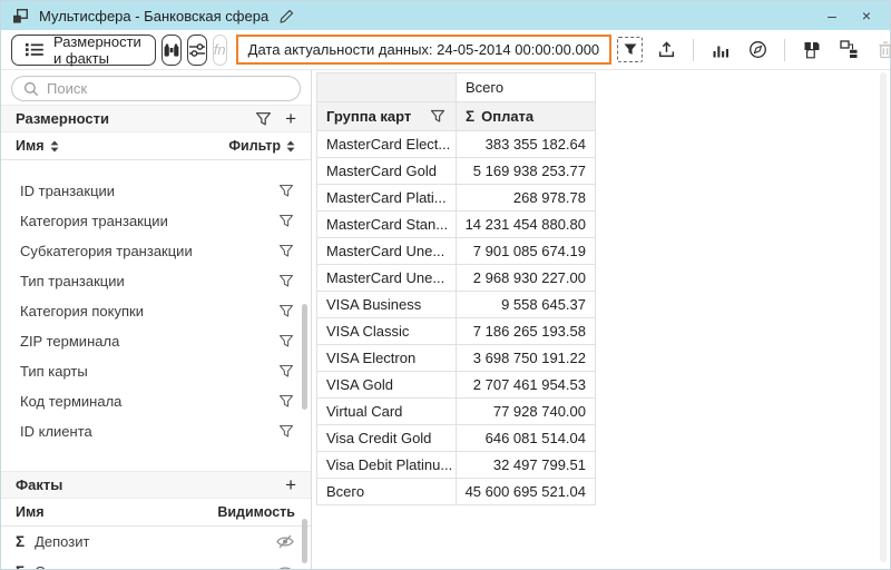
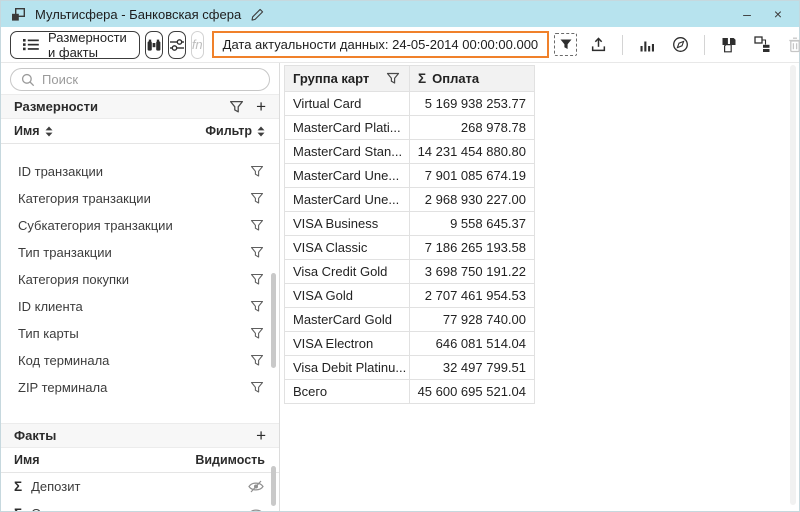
  Мультисфера - Банковская сфера
  –
  ×
  Размерности и факты
  fn
  Дата актуальности данных: 24-05-2014 00:00:00.000
  Поиск
  Размерности
  +
  Имя
  Фильтр
  ID транзакции
  Категория транзакции
  Субкатегория транзакции
  Тип транзакции
  Категория покупки
- ZIP терминала
+ ID клиента
  Тип карты
  Код терминала
- ID клиента
+ ZIP терминала
  Факты
  +
  Имя
  Видимость
  Σ
  Депозит
- 	Всего
  Группа карт	Σ Оплата
- MasterCard Elect...	383 355 182.64
- MasterCard Gold	5 169 938 253.77
+ Virtual Card	5 169 938 253.77
  MasterCard Plati...	268 978.78
  MasterCard Stan...	14 231 454 880.80
  MasterCard Une...	7 901 085 674.19
  MasterCard Une...	2 968 930 227.00
  VISA Business	9 558 645.37
  VISA Classic	7 186 265 193.58
- VISA Electron	3 698 750 191.22
+ Visa Credit Gold	3 698 750 191.22
  VISA Gold	2 707 461 954.53
- Virtual Card	77 928 740.00
+ MasterCard Gold	77 928 740.00
- Visa Credit Gold	646 081 514.04
+ VISA Electron	646 081 514.04
  Visa Debit Platinu...	32 497 799.51
  Всего	45 600 695 521.04
